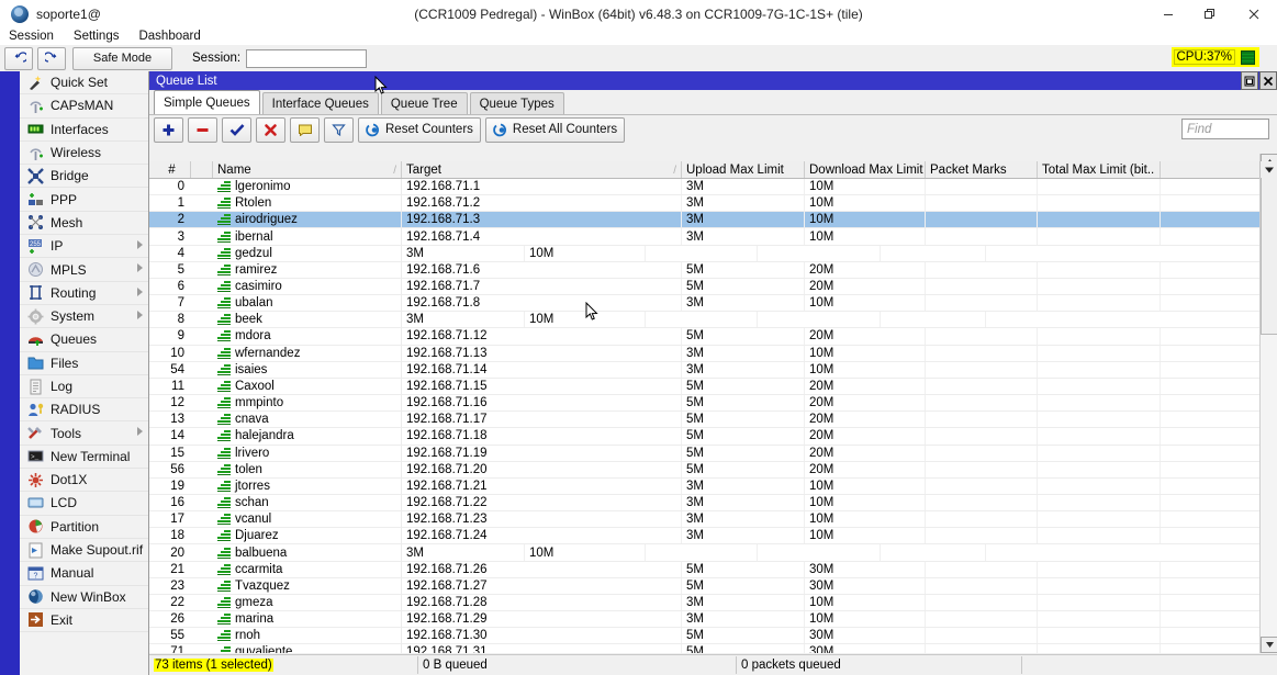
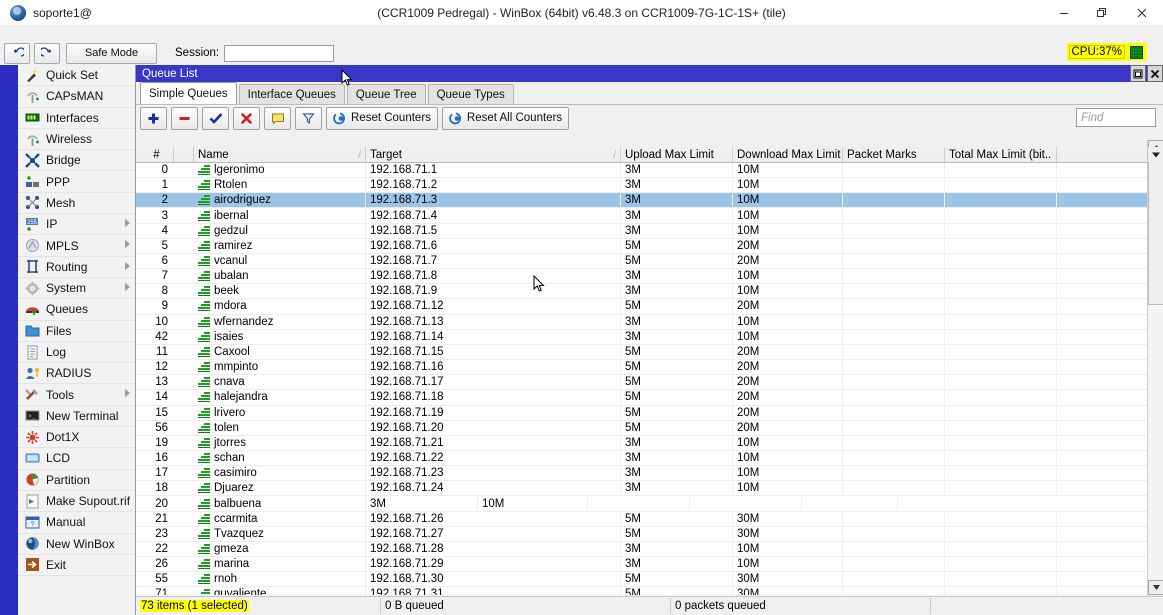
  soporte1@
  (CCR1009 Pedregal) - WinBox (64bit) v6.48.3 on CCR1009-7G-1C-1S+ (tile)
- Session
- Settings
- Dashboard
  Safe Mode
  Session:
  CPU:37%
  Quick Set
  CAPsMAN
  Interfaces
  Wireless
  Bridge
  PPP
  Mesh
  IP
  MPLS
  Routing
  System
  Queues
  Files
  Log
  RADIUS
  Tools
  New Terminal
  Dot1X
  LCD
  Partition
  Make Supout.rif
  Manual
  New WinBox
  Exit
  Queue List
  Simple Queues
  Interface Queues
  Queue Tree
  Queue Types
  Reset Counters
  Reset All Counters
  Find
  #
  Name
  /
  Target
  /
  Upload Max Limit
  Download Max Limit
  Packet Marks
  Total Max Limit (bit..
  0
  lgeronimo
  192.168.71.1
  3M
  10M
  1
  Rtolen
  192.168.71.2
  3M
  10M
  2
  airodriguez
  192.168.71.3
  3M
  10M
  3
  ibernal
  192.168.71.4
  3M
  10M
  4
  gedzul
+ 192.168.71.5
  3M
  10M
  5
  ramirez
  192.168.71.6
  5M
  20M
  6
- casimiro
+ vcanul
  192.168.71.7
  5M
  20M
  7
  ubalan
  192.168.71.8
  3M
  10M
  8
  beek
+ 192.168.71.9
  3M
  10M
  9
  mdora
  192.168.71.12
  5M
  20M
  10
  wfernandez
  192.168.71.13
  3M
  10M
- 54
+ 42
  isaies
  192.168.71.14
  3M
  10M
  11
  Caxool
  192.168.71.15
  5M
  20M
  12
  mmpinto
  192.168.71.16
  5M
  20M
  13
  cnava
  192.168.71.17
  5M
  20M
  14
  halejandra
  192.168.71.18
  5M
  20M
  15
  lrivero
  192.168.71.19
  5M
  20M
  56
  tolen
  192.168.71.20
  5M
  20M
  19
  jtorres
  192.168.71.21
  3M
  10M
  16
  schan
  192.168.71.22
  3M
  10M
  17
- vcanul
+ casimiro
  192.168.71.23
  3M
  10M
  18
  Djuarez
  192.168.71.24
  3M
  10M
  20
  balbuena
  3M
  10M
  21
  ccarmita
  192.168.71.26
  5M
  30M
  23
  Tvazquez
  192.168.71.27
  5M
  30M
  22
  gmeza
  192.168.71.28
  3M
  10M
  26
  marina
  192.168.71.29
  3M
  10M
  55
  rnoh
  192.168.71.30
  5M
  30M
  71
  guvaliente
  192.168.71.31
  5M
  30M
  73 items (1 selected)
  0 B queued
  0 packets queued
